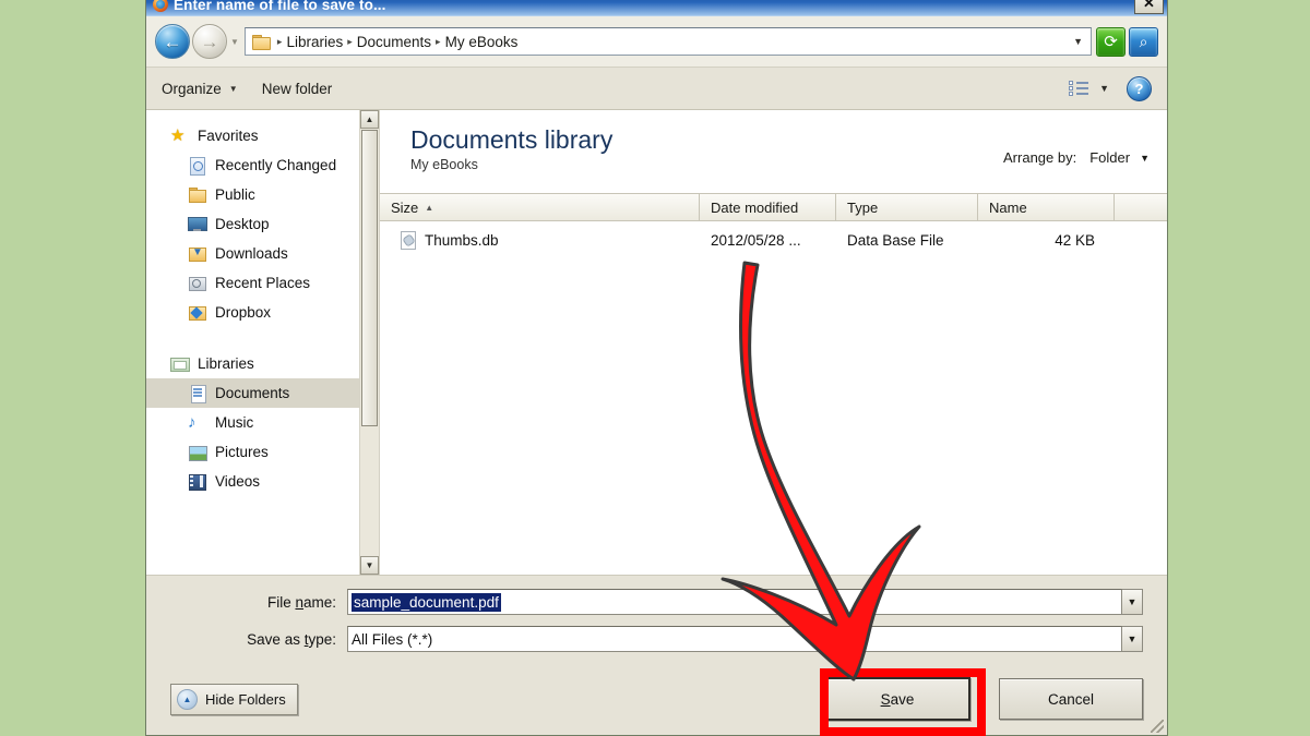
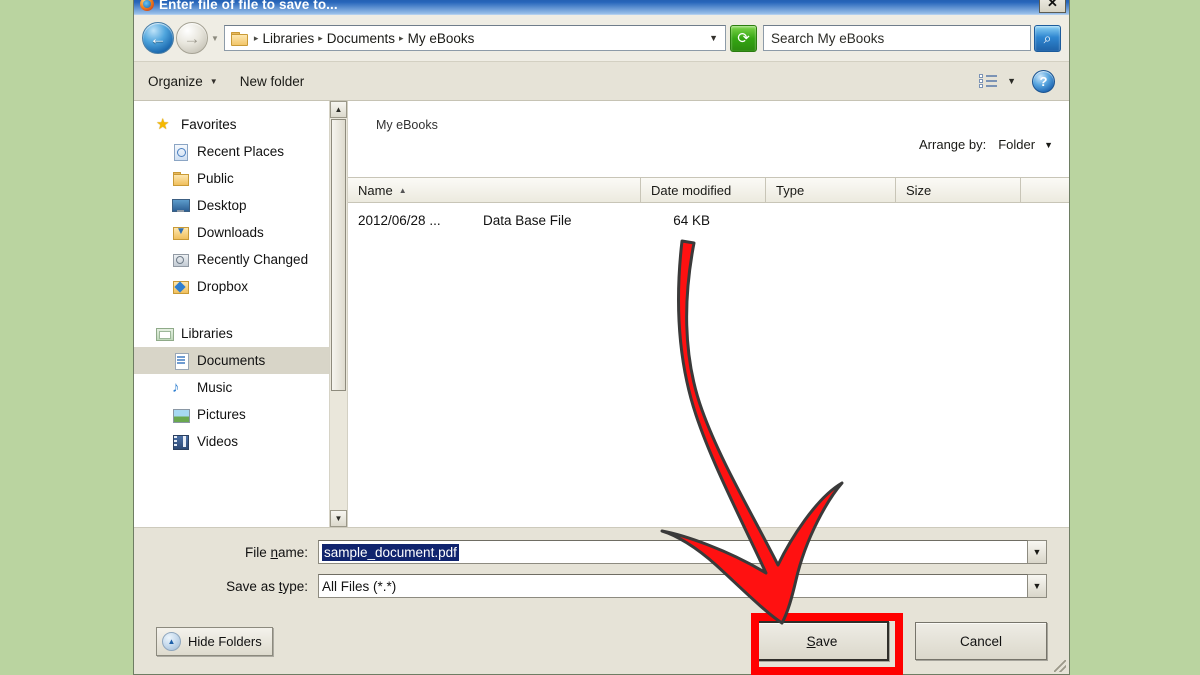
- Enter name of file to save to...
+ Enter file of file to save to...
  ✕
  ←
  →
  ▼
  ▸
  Libraries
  ▸
  Documents
  ▸
  My eBooks
  ▼
  ⟳
+ Search My eBooks
  ⌕
  Organize
  ▼
  New folder
  ▼
  ?
  ★
  Favorites
- Recently Changed
+ Recent Places
  Public
  Desktop
  Downloads
- Recent Places
+ Recently Changed
  Dropbox
  Libraries
  Documents
  ♪
  Music
  Pictures
  Videos
  ▲
  ▼
- Documents library
  My eBooks
  Arrange by:
  Folder
  ▼
- Size
+ Name
  ▲
  Date modified
  Type
- Name
+ Size
- Thumbs.db
- 2012/05/28 ...
+ 2012/06/28 ...
  Data Base File
- 42 KB
+ 64 KB
  File name:
  sample_document.pdf
  ▼
  Save as type:
  All Files (*.*)
  ▼
  ▲
  Hide Folders
  S
  ave
  Cancel
